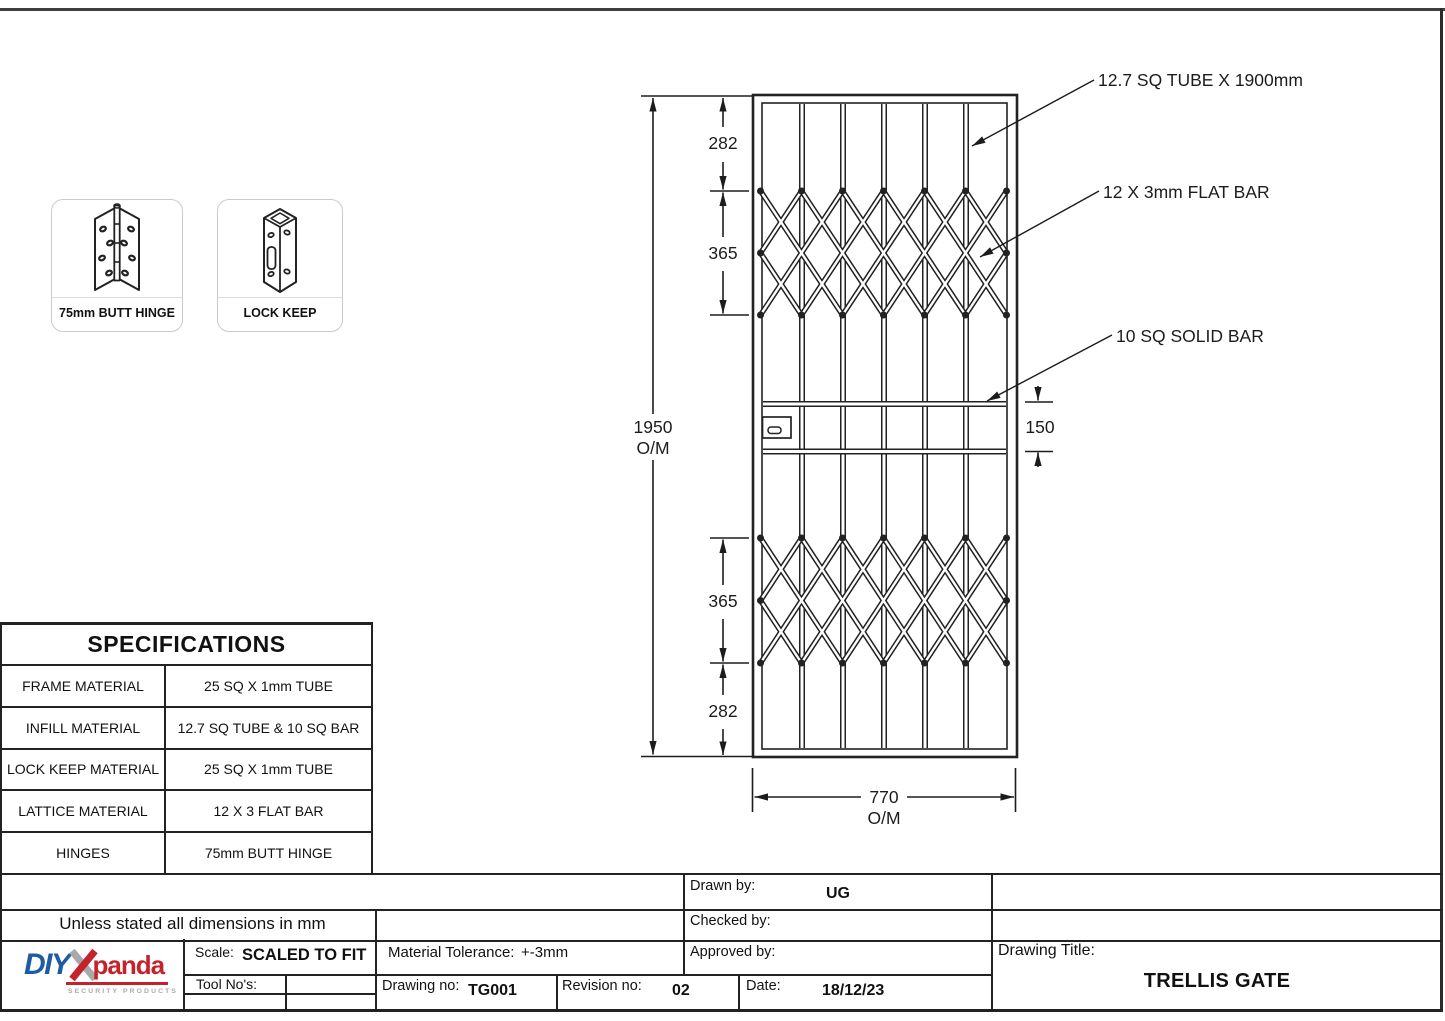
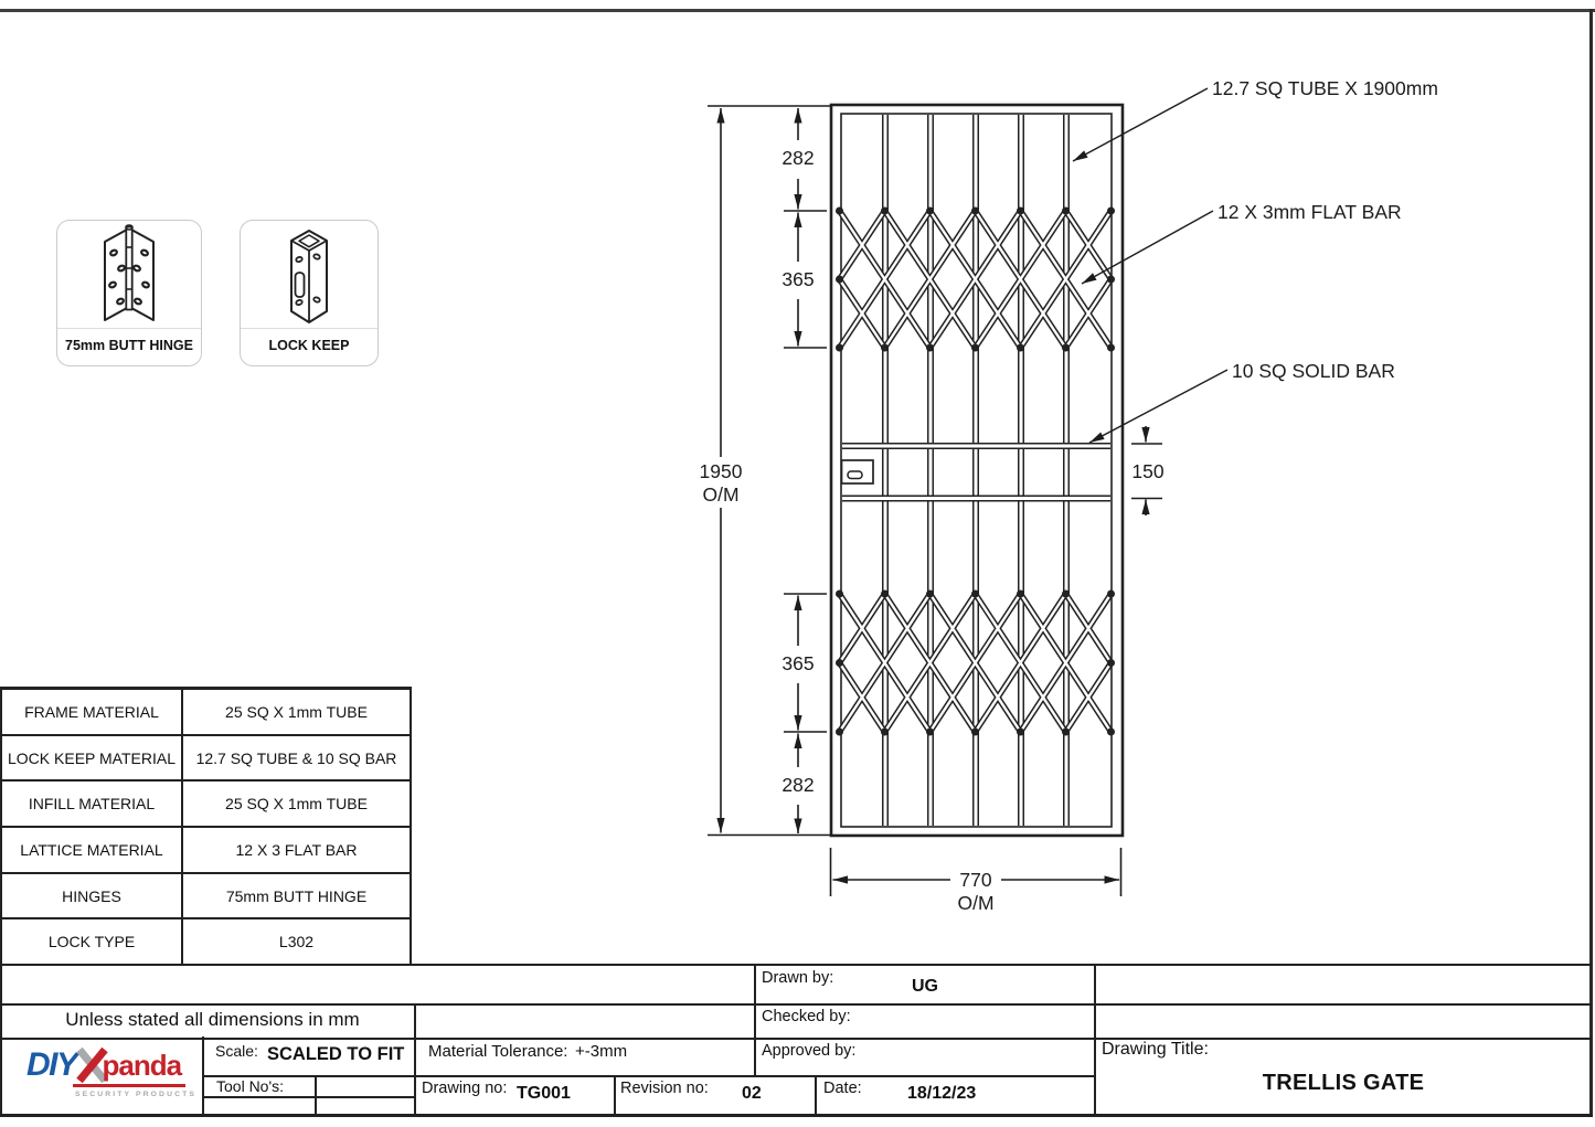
  75mm BUTT HINGE
  LOCK KEEP
  282
  365
  1950
  O/M
  150
  365
  282
  770
  O/M
  12.7 SQ TUBE X 1900mm
  12 X 3mm FLAT BAR
  10 SQ SOLID BAR
- SPECIFICATIONS
  FRAME MATERIAL
  25 SQ X 1mm TUBE
- INFILL MATERIAL
+ LOCK KEEP MATERIAL
  12.7 SQ TUBE & 10 SQ BAR
- LOCK KEEP MATERIAL
+ INFILL MATERIAL
  25 SQ X 1mm TUBE
  LATTICE MATERIAL
  12 X 3 FLAT BAR
  HINGES
  75mm BUTT HINGE
+ LOCK TYPE
+ L302
  Unless stated all dimensions in mm
  Drawn by:
  UG
  Checked by:
  Approved by:
  Scale:
  SCALED TO FIT
  Material Tolerance:
  +-3mm
  Tool No's:
  Drawing no:
  TG001
  Revision no:
  02
  Date:
  18/12/23
  Drawing Title:
  TRELLIS GATE
  DIY
  panda
